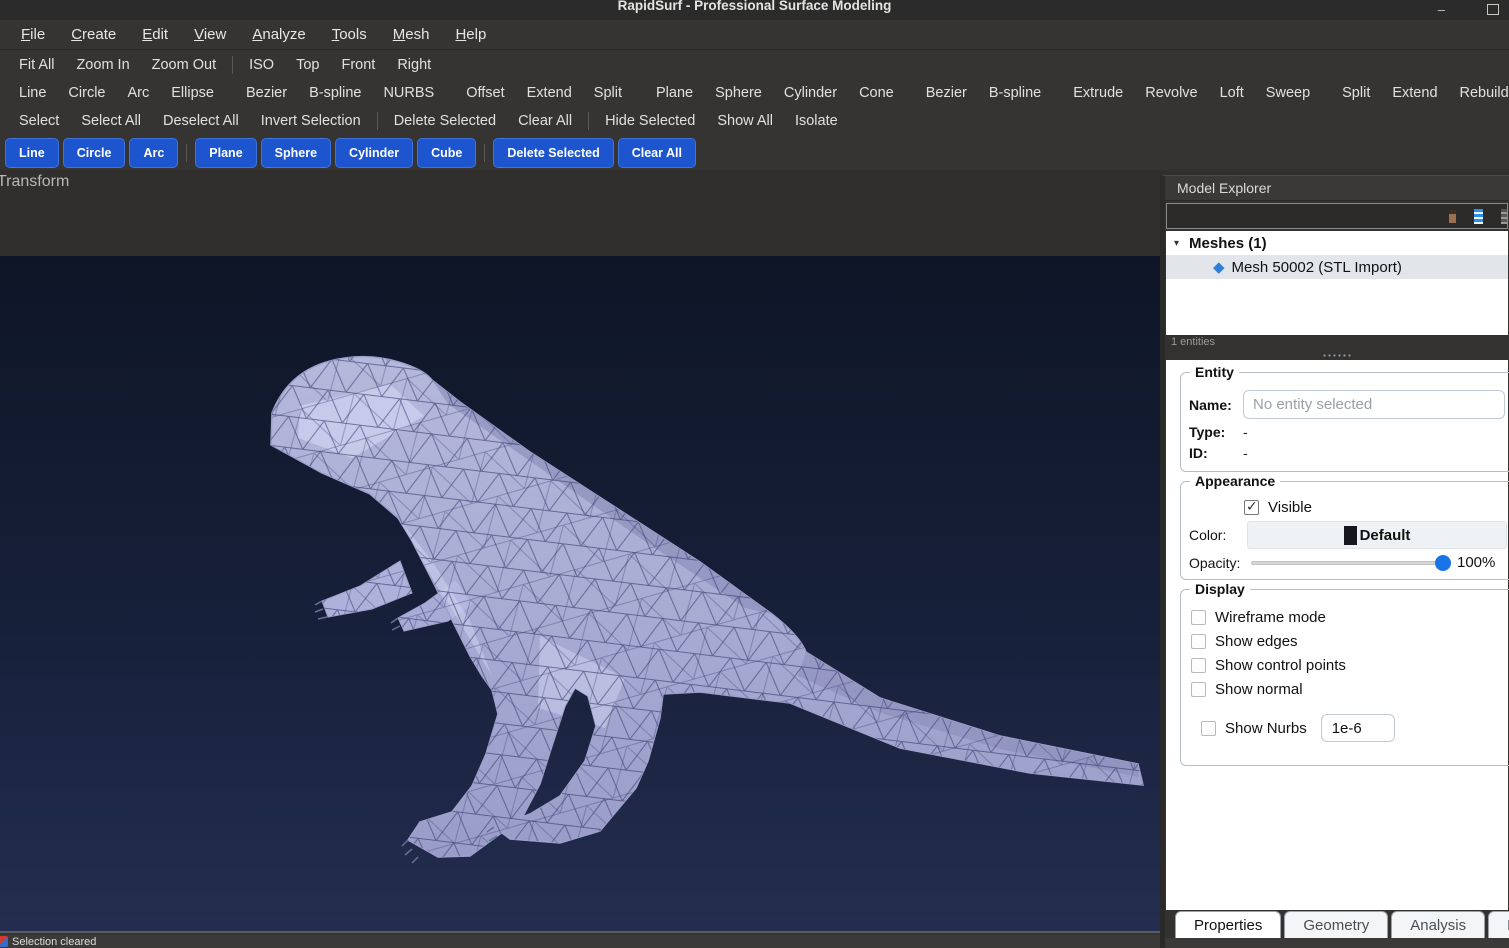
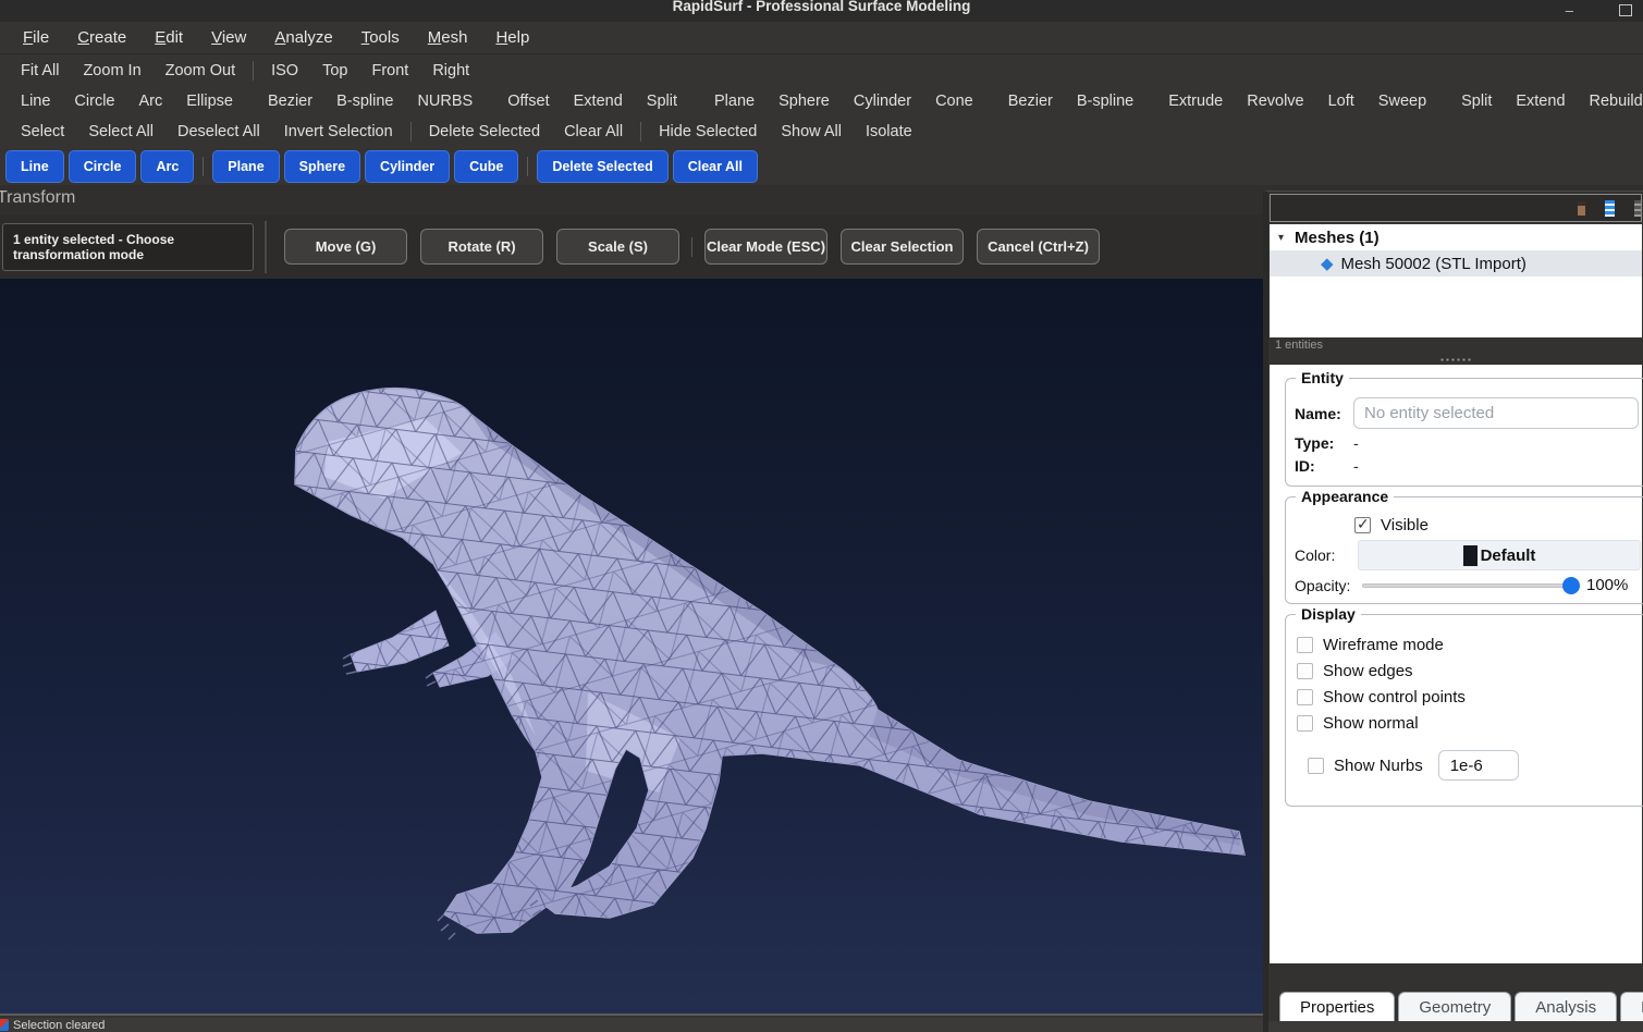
  RapidSurf - Professional Surface Modeling
  –
  File
  Create
  Edit
  View
  Analyze
  Tools
  Mesh
  Help
  Fit All
  Zoom In
  Zoom Out
  ISO
  Top
  Front
  Right
  Line
  Circle
  Arc
  Ellipse
  Bezier
  B-spline
  NURBS
  Offset
  Extend
  Split
  Plane
  Sphere
  Cylinder
  Cone
  Bezier
  B-spline
  Extrude
  Revolve
  Loft
  Sweep
  Split
  Extend
  Rebuild
  Select
  Select All
  Deselect All
  Invert Selection
  Delete Selected
  Clear All
  Hide Selected
  Show All
  Isolate
  Line
  Circle
  Arc
  Plane
  Sphere
  Cylinder
  Cube
  Delete Selected
  Clear All
  Transform
+ 1 entity selected - Choose transformation mode
+ Move (G)
+ Rotate (R)
+ Scale (S)
+ Clear Mode (ESC)
+ Clear Selection
+ Cancel (Ctrl+Z)
  Selection cleared
- Model Explorer
  ▾
  Meshes (1)
  ◆
  Mesh 50002 (STL Import)
  1 entities
  Entity
  Name:
  No entity selected
  Type:
  -
  ID:
  -
  Appearance
  Visible
  Color:
  Default
  Opacity:
  100%
  Display
  Wireframe mode
  Show edges
  Show control points
  Show normal
  Show Nurbs
  1e-6
  Properties
  Geometry
  Analysis
